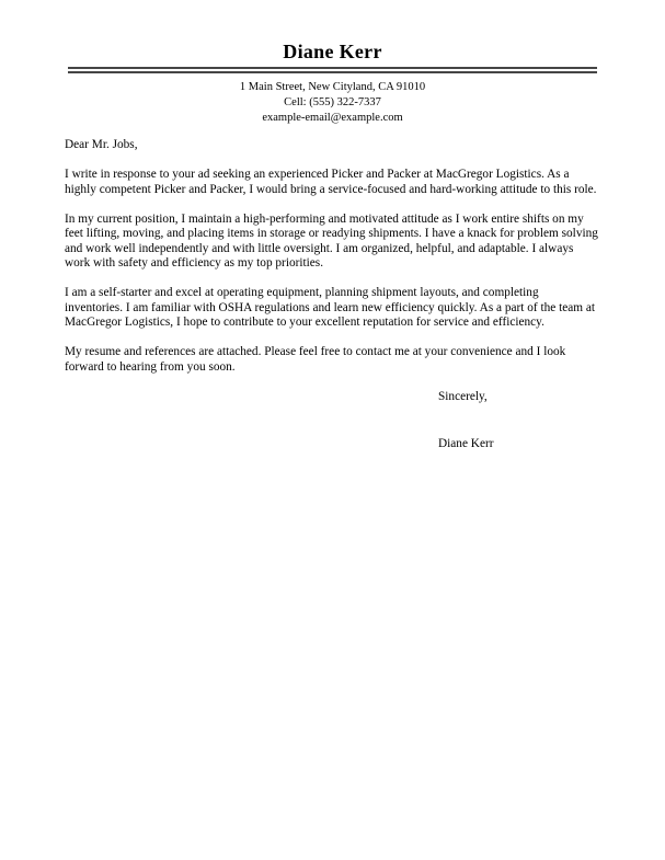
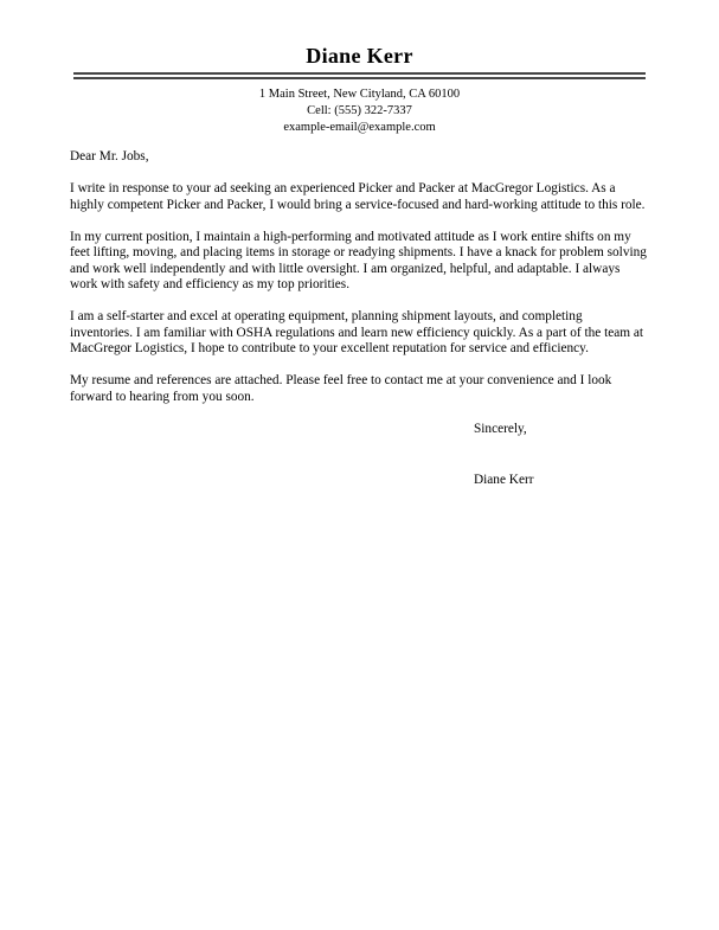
  Diane Kerr
- 1 Main Street, New Cityland, CA 91010
+ 1 Main Street, New Cityland, CA 60100
  Cell: (555) 322-7337
  example-email@example.com
  Dear Mr. Jobs,
  I write in response to your ad seeking an experienced Picker and Packer at MacGregor Logistics. As a highly competent Picker and Packer, I would bring a service-focused and hard-working attitude to this role.
  In my current position, I maintain a high-performing and motivated attitude as I work entire shifts on my feet lifting, moving, and placing items in storage or readying shipments. I have a knack for problem solving and work well independently and with little oversight. I am organized, helpful, and adaptable. I always work with safety and efficiency as my top priorities.
  I am a self-starter and excel at operating equipment, planning shipment layouts, and completing inventories. I am familiar with OSHA regulations and learn new efficiency quickly. As a part of the team at MacGregor Logistics, I hope to contribute to your excellent reputation for service and efficiency.
  My resume and references are attached. Please feel free to contact me at your convenience and I look forward to hearing from you soon.
  Sincerely,
  Diane Kerr
